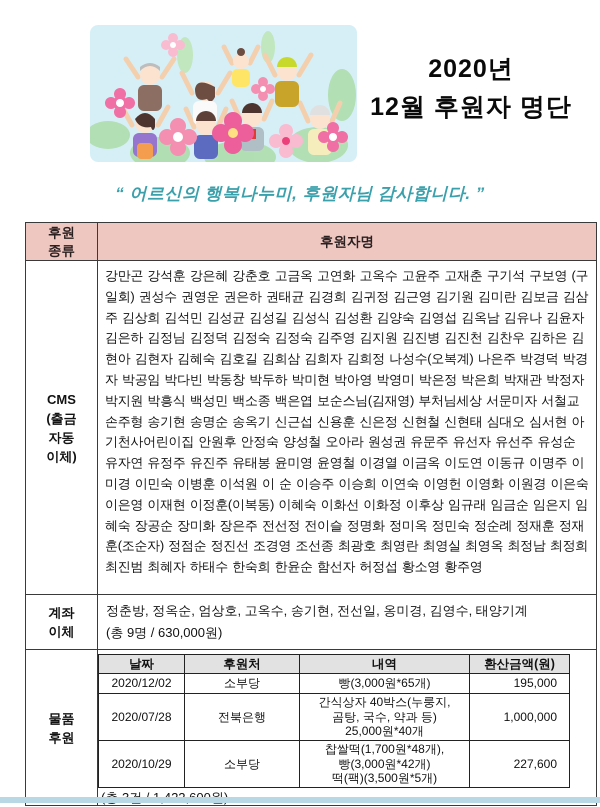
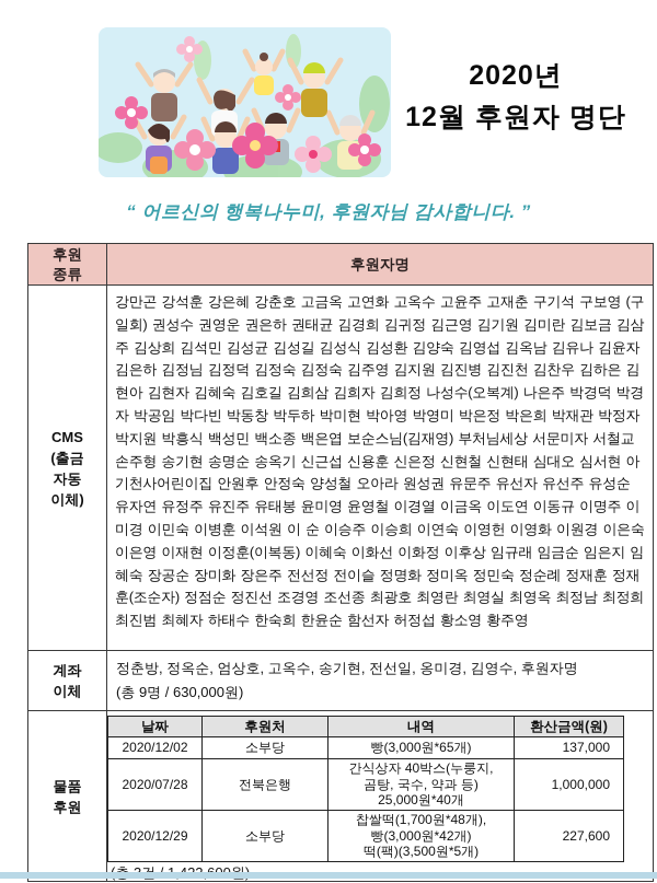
  2020년
  12월 후원자 명단
  “ 어르신의 행복나누미, 후원자님 감사합니다. ”
  후원 종류	후원자명
  CMS (출금 자동 이체)	강만곤 강석훈 강은혜 강춘호 고금옥 고연화 고옥수 고윤주 고재춘 구기석 구보영 (구일회) 권성수 권영운 권은하 권태균 김경희 김귀정 김근영 김기원 김미란 김보금 김삼주 김상희 김석민 김성균 김성길 김성식 김성환 김양숙 김영섭 김옥남 김유나 김윤자 김은하 김정님 김정덕 김정숙 김정숙 김주영 김지원 김진병 김진천 김찬우 김하은 김현아 김현자 김혜숙 김호길 김희삼 김희자 김희정 나성수(오복계) 나은주 박경덕 박경자 박공임 박다빈 박동창 박두하 박미현 박아영 박영미 박은정 박은희 박재관 박정자 박지원 박흥식 백성민 백소종 백은엽 보순스님(김재영) 부처님세상 서문미자 서철교 손주형 송기현 송명순 송옥기 신근섭 신용훈 신은정 신현철 신현태 심대오 심서현 아기천사어린이집 안원후 안정숙 양성철 오아라 원성권 유문주 유선자 유선주 유성순 유자연 유정주 유진주 유태봉 윤미영 윤영철 이경열 이금옥 이도연 이동규 이명주 이미경 이민숙 이병훈 이석원 이 순 이승주 이승희 이연숙 이영헌 이영화 이원경 이은숙 이은영 이재현 이정훈(이복동) 이혜숙 이화선 이화정 이후상 임규래 임금순 임은지 임혜숙 장공순 장미화 장은주 전선정 전이슬 정명화 정미옥 정민숙 정순례 정재훈 정재훈(조순자) 정점순 정진선 조경영 조선종 최광호 최영란 최영실 최영옥 최정남 최정희 최진범 최혜자 하태수 한숙희 한윤순 함선자 허정섭 황소영 황주영
- 계좌 이체	정춘방, 정옥순, 엄상호, 고옥수, 송기현, 전선일, 옹미경, 김영수, 태양기계 (총 9명 / 630,000원)
+ 계좌 이체	정춘방, 정옥순, 엄상호, 고옥수, 송기현, 전선일, 옹미경, 김영수, 후원자명 (총 9명 / 630,000원)
  물품 후원
  날짜	후원처	내역	환산금액(원)
- 2020/12/02	소부당	빵(3,000원*65개)	195,000
+ 2020/12/02	소부당	빵(3,000원*65개)	137,000
  2020/07/28	전북은행	간식상자 40박스(누룽지, 곰탕, 국수, 약과 등) 25,000원*40개	1,000,000
- 2020/10/29	소부당	찹쌀떡(1,700원*48개), 빵(3,000원*42개) 떡(팩)(3,500원*5개)	227,600
+ 2020/12/29	소부당	찹쌀떡(1,700원*48개), 빵(3,000원*42개) 떡(팩)(3,500원*5개)	227,600
